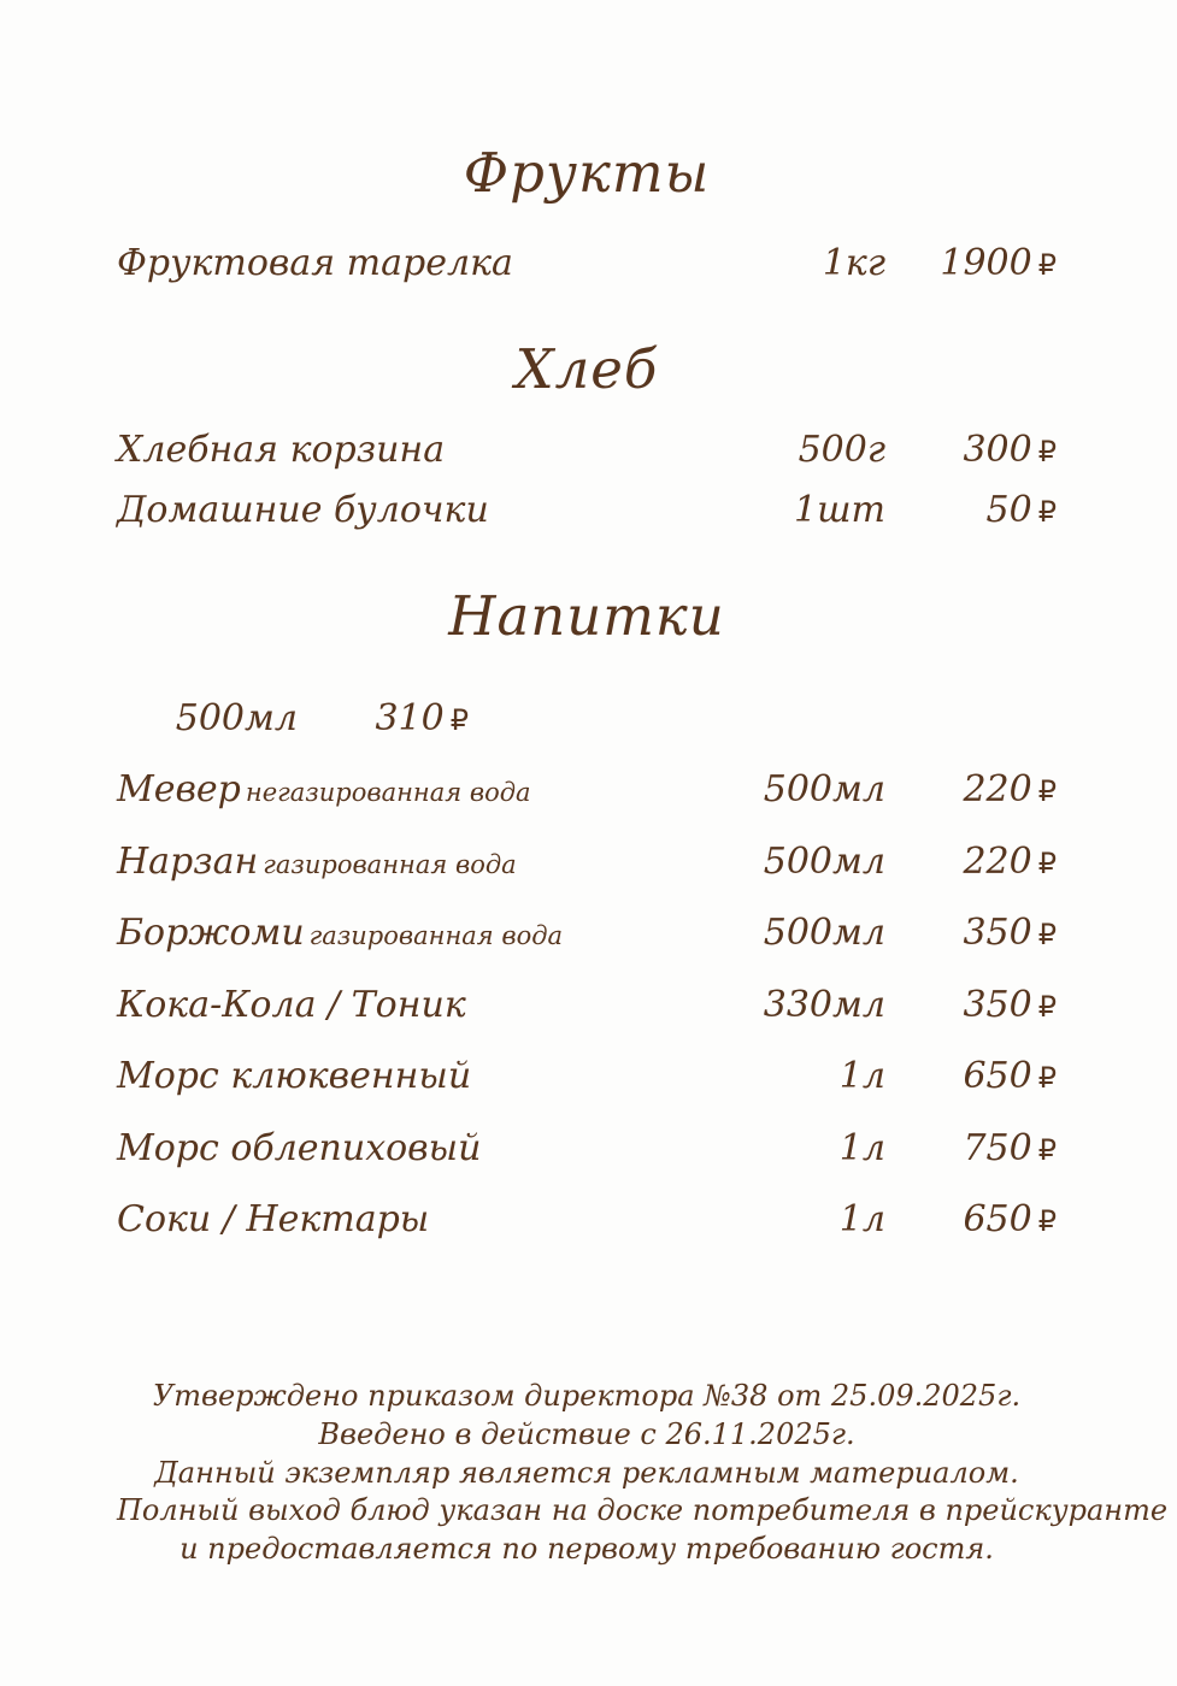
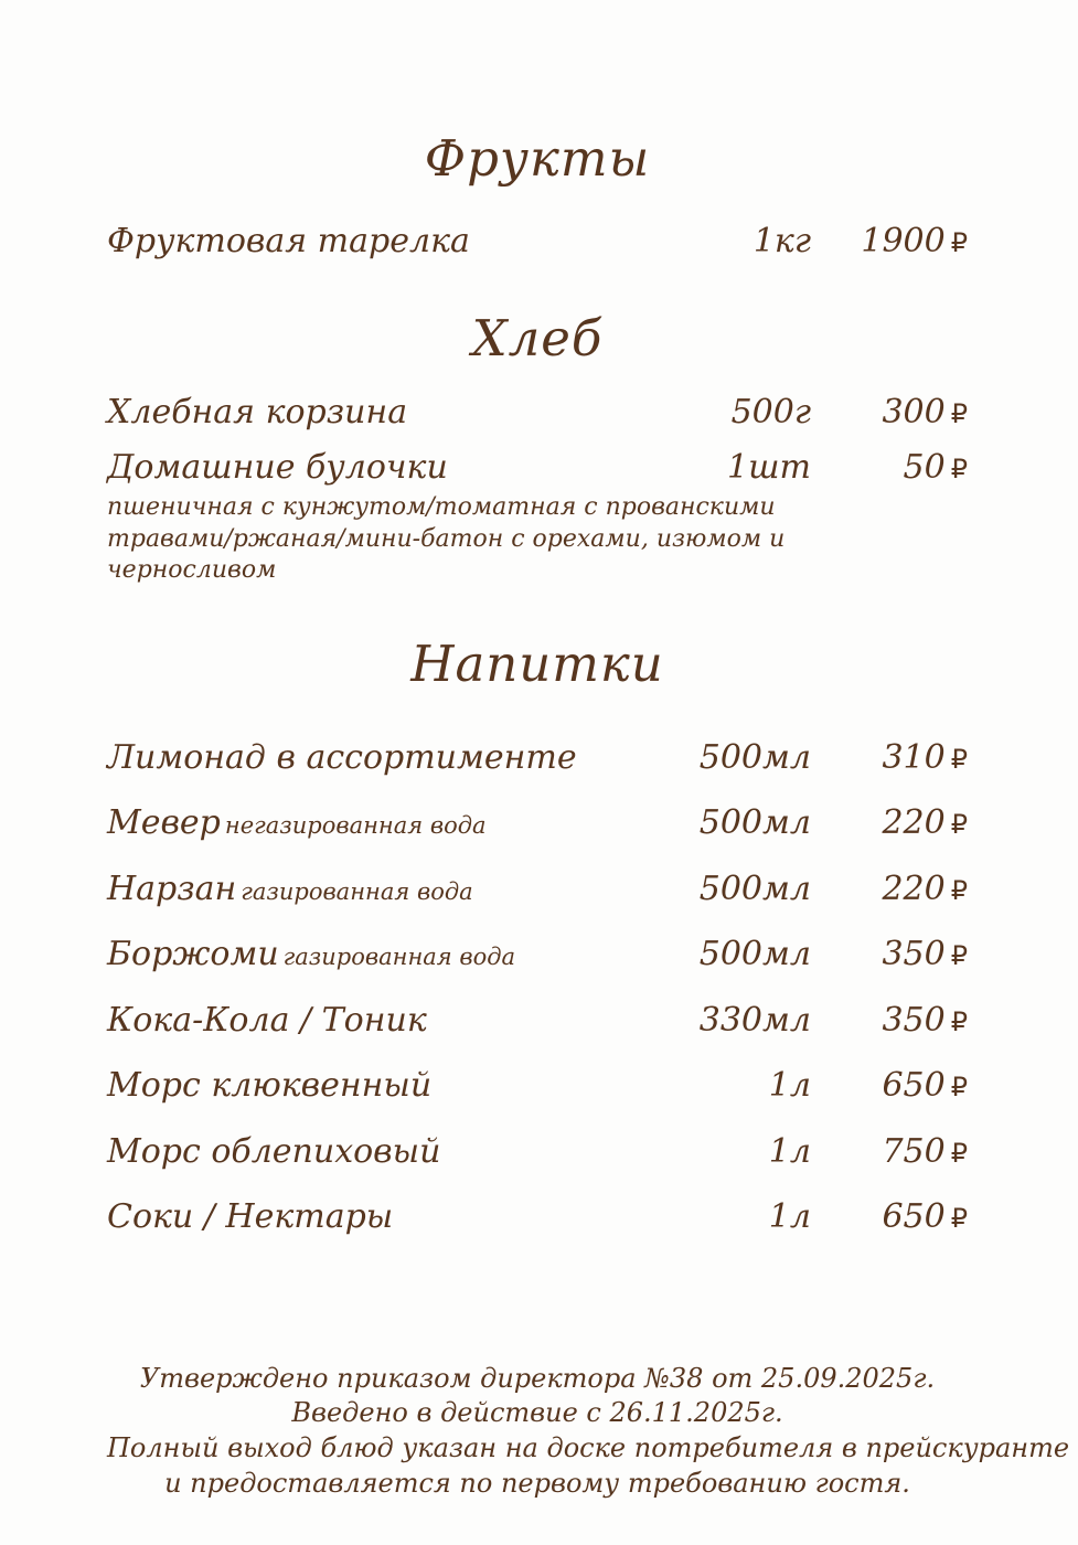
  Фрукты
  Фруктовая тарелка
  1кг
  1900 ₽
  Хлеб
  Хлебная корзина
  500г
  300 ₽
  Домашние булочки
  1шт
  50 ₽
+ пшеничная с кунжутом/томатная с прованскими травами/ржаная/мини-батон с орехами, изюмом и черносливом
  Напитки
+ Лимонад в ассортименте
  500мл
  310 ₽
  Мевер негазированная вода
  500мл
  220 ₽
  Нарзан газированная вода
  500мл
  220 ₽
  Боржоми газированная вода
  500мл
  350 ₽
  Кока-Кола / Тоник
  330мл
  350 ₽
  Морс клюквенный
  1л
  650 ₽
  Морс облепиховый
  1л
  750 ₽
  Соки / Нектары
  1л
  650 ₽
  Утверждено приказом директора №38 от 25.09.2025г.
  Введено в действие с 26.11.2025г.
- Данный экземпляр является рекламным материалом.
  Полный выход блюд указан на доске потребителя в прейскуранте
  и предоставляется по первому требованию гостя.
